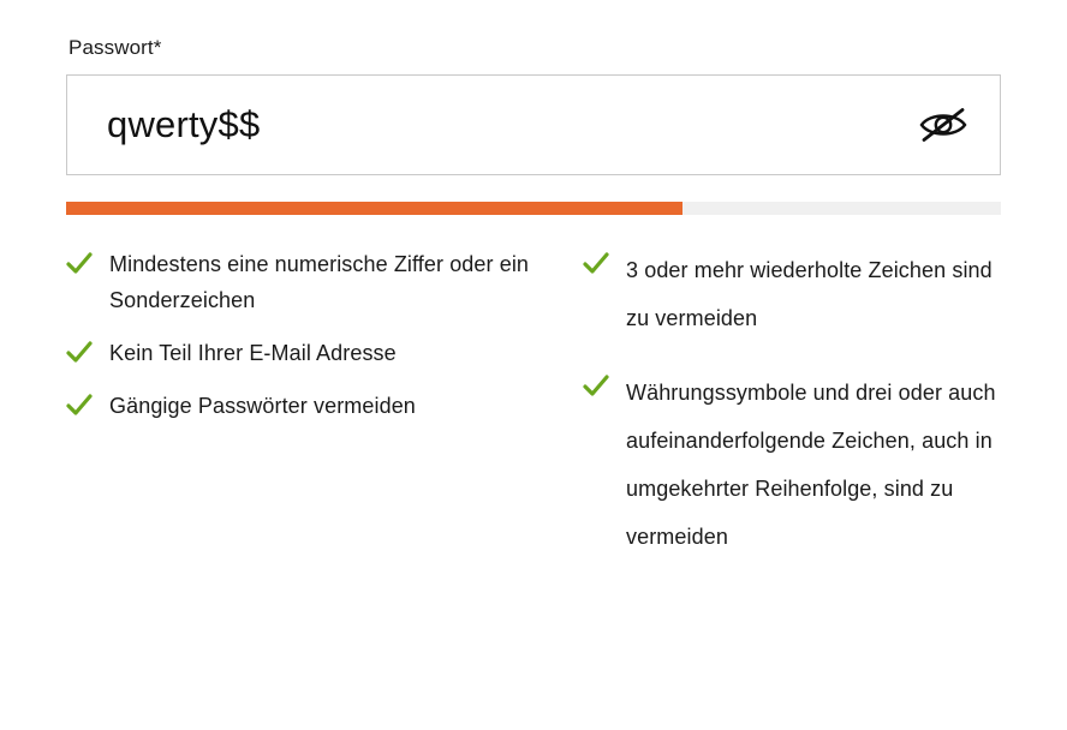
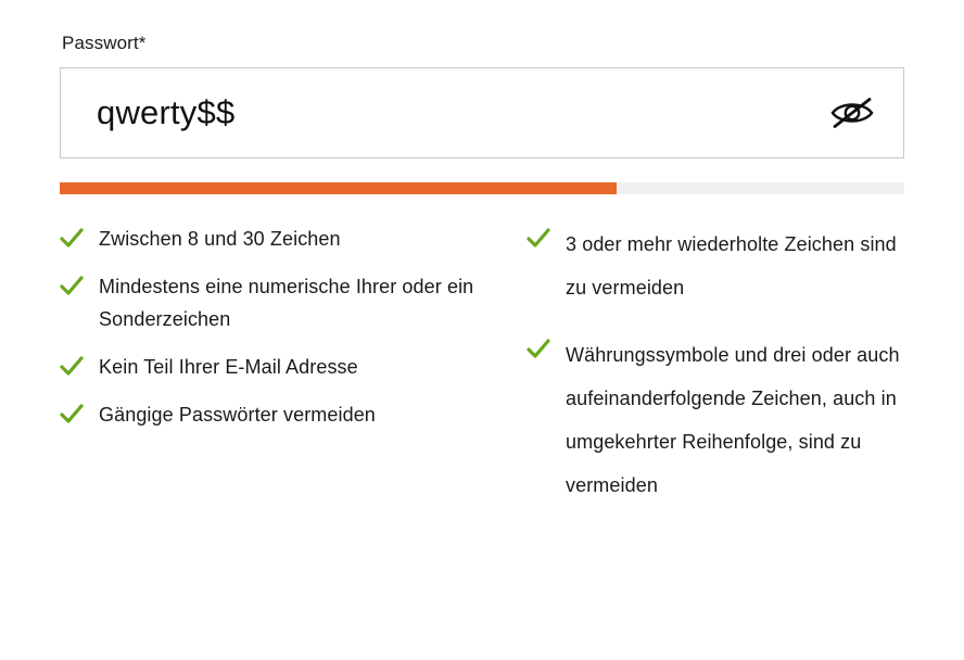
  Passwort*
  qwerty$$
+ Zwischen 8 und 30 Zeichen
- Mindestens eine numerische Ziffer oder ein Sonderzeichen
+ Mindestens eine numerische Ihrer oder ein Sonderzeichen
  Kein Teil Ihrer E-Mail Adresse
  Gängige Passwörter vermeiden
  3 oder mehr wiederholte Zeichen sind zu vermeiden
  Währungssymbole und drei oder auch aufeinanderfolgende Zeichen, auch in umgekehrter Reihenfolge, sind zu vermeiden
